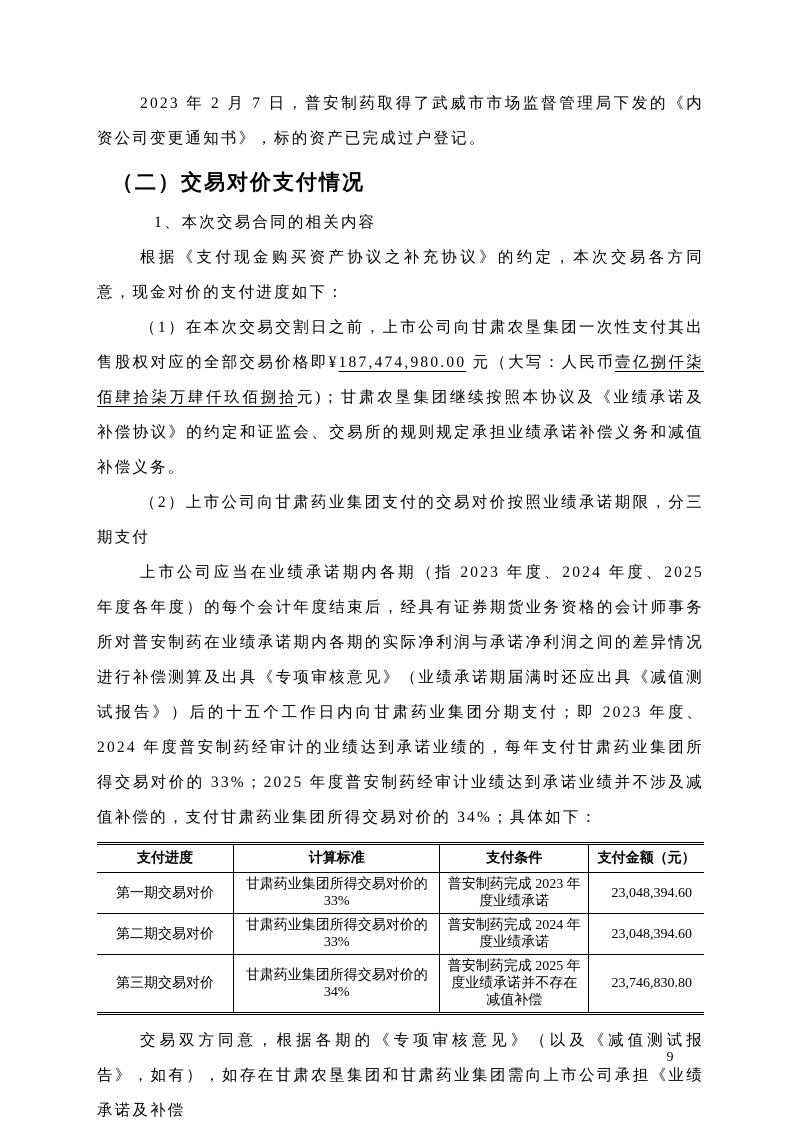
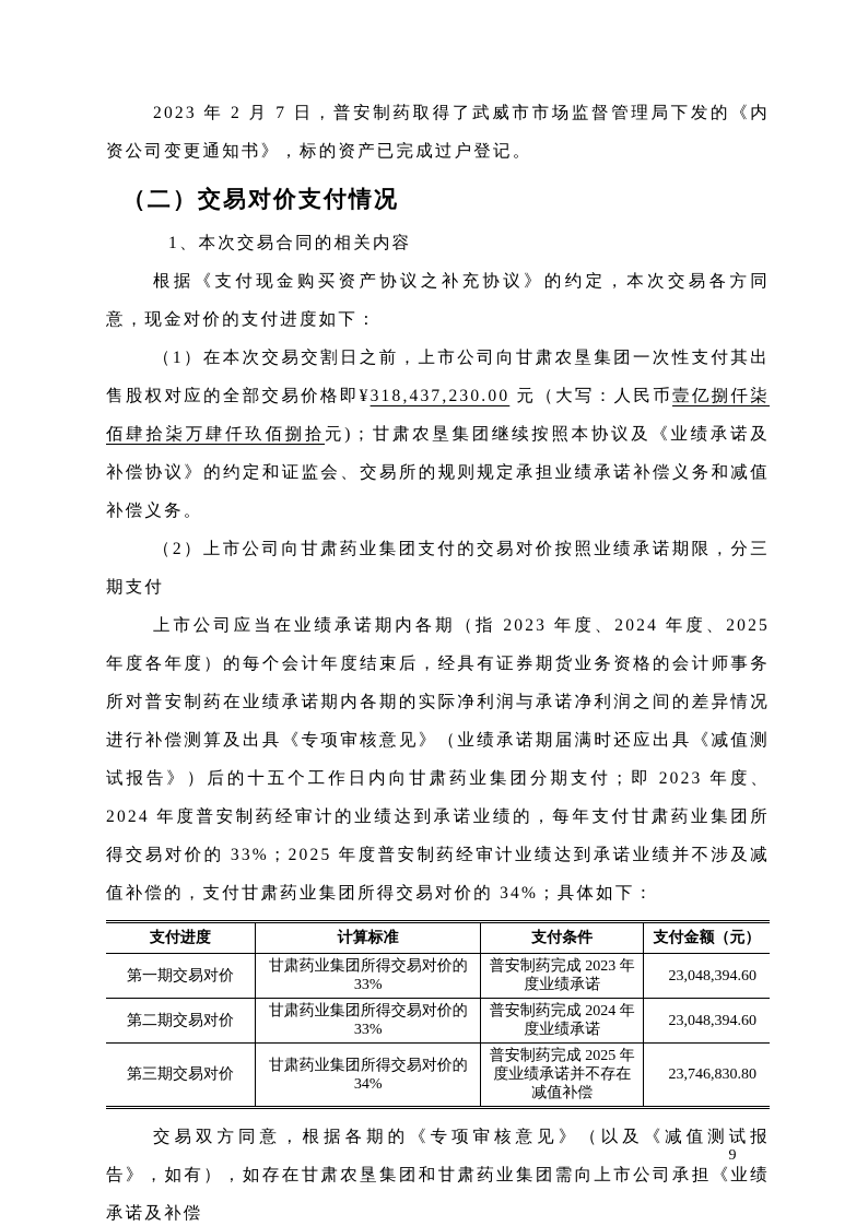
  2023 年 2 月 7 日，普安制药取得了武威市市场监督管理局下发的《内资公司变更通知书》，标的资产已完成过户登记。
  （二）交易对价支付情况
  1、本次交易合同的相关内容
  根据《支付现金购买资产协议之补充协议》的约定，本次交易各方同意，现金对价的支付进度如下：
- （1）在本次交易交割日之前，上市公司向甘肃农垦集团一次性支付其出售股权对应的全部交易价格即¥187,474,980.00 元（大写：人民币壹亿捌仟柒佰肆拾柒万肆仟玖佰捌拾元)；甘肃农垦集团继续按照本协议及《业绩承诺及补偿协议》的约定和证监会、交易所的规则规定承担业绩承诺补偿义务和减值补偿义务。
+ （1）在本次交易交割日之前，上市公司向甘肃农垦集团一次性支付其出售股权对应的全部交易价格即¥318,437,230.00 元（大写：人民币壹亿捌仟柒佰肆拾柒万肆仟玖佰捌拾元)；甘肃农垦集团继续按照本协议及《业绩承诺及补偿协议》的约定和证监会、交易所的规则规定承担业绩承诺补偿义务和减值补偿义务。
  （2）上市公司向甘肃药业集团支付的交易对价按照业绩承诺期限，分三期支付
  上市公司应当在业绩承诺期内各期（指 2023 年度、2024 年度、2025 年度各年度）的每个会计年度结束后，经具有证券期货业务资格的会计师事务所对普安制药在业绩承诺期内各期的实际净利润与承诺净利润之间的差异情况进行补偿测算及出具《专项审核意见》（业绩承诺期届满时还应出具《减值测试报告》）后的十五个工作日内向甘肃药业集团分期支付；即 2023 年度、2024 年度普安制药经审计的业绩达到承诺业绩的，每年支付甘肃药业集团所得交易对价的 33%；2025 年度普安制药经审计业绩达到承诺业绩并不涉及减值补偿的，支付甘肃药业集团所得交易对价的 34%；具体如下：
  支付进度	计算标准	支付条件	支付金额（元）
  第一期交易对价	甘肃药业集团所得交易对价的33%	普安制药完成 2023 年度业绩承诺	23,048,394.60
  第二期交易对价	甘肃药业集团所得交易对价的33%	普安制药完成 2024 年度业绩承诺	23,048,394.60
  第三期交易对价	甘肃药业集团所得交易对价的34%	普安制药完成 2025 年度业绩承诺并不存在减值补偿	23,746,830.80
  交易双方同意，根据各期的《专项审核意见》（以及《减值测试报告》，如有），如存在甘肃农垦集团和甘肃药业集团需向上市公司承担《业绩承诺及补偿
  9
